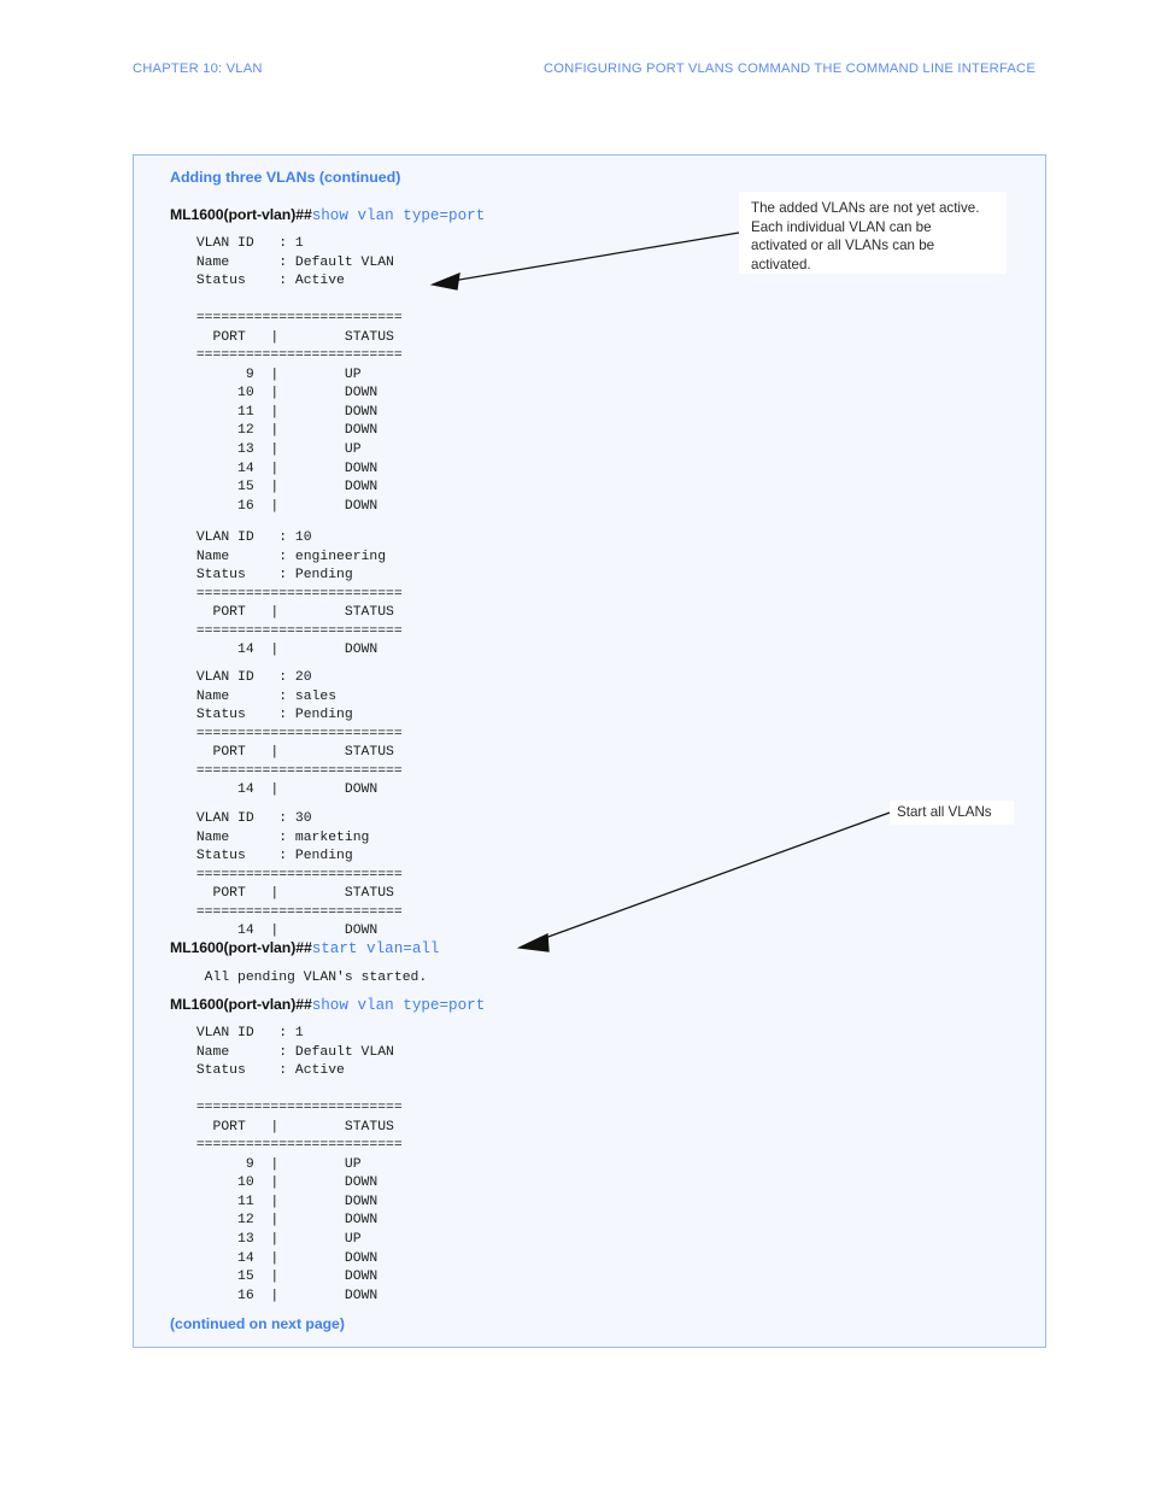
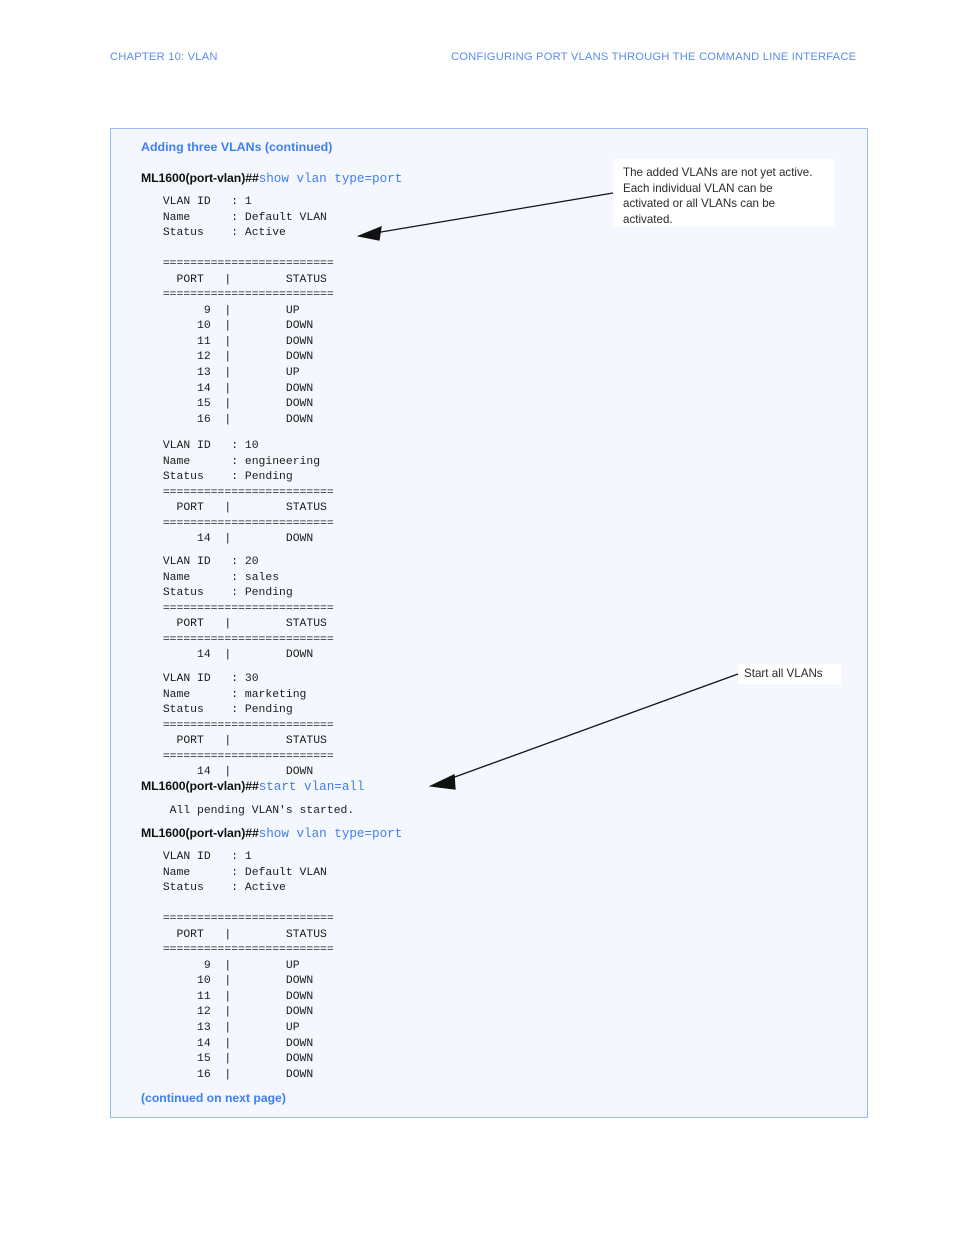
  CHAPTER 10: VLAN
- CONFIGURING PORT VLANS COMMAND THE COMMAND LINE INTERFACE
+ CONFIGURING PORT VLANS THROUGH THE COMMAND LINE INTERFACE
  Adding three VLANs (continued)
  ML1600(port-vlan)##show vlan type=port
  VLAN ID : 1
  Name : Default VLAN
  Status : Active
  =========================
  PORT | STATUS
  =========================
  9 | UP
  10 | DOWN
  11 | DOWN
  12 | DOWN
  13 | UP
  14 | DOWN
  15 | DOWN
  16 | DOWN
  VLAN ID : 10
  Name : engineering
  Status : Pending
  =========================
  PORT | STATUS
  =========================
  14 | DOWN
  VLAN ID : 20
  Name : sales
  Status : Pending
  =========================
  PORT | STATUS
  =========================
  14 | DOWN
  VLAN ID : 30
  Name : marketing
  Status : Pending
  =========================
  PORT | STATUS
  =========================
  14 | DOWN
  ML1600(port-vlan)##start vlan=all
  All pending VLAN's started.
  ML1600(port-vlan)##show vlan type=port
  VLAN ID : 1
  Name : Default VLAN
  Status : Active
  =========================
  PORT | STATUS
  =========================
  9 | UP
  10 | DOWN
  11 | DOWN
  12 | DOWN
  13 | UP
  14 | DOWN
  15 | DOWN
  16 | DOWN
  The added VLANs are not yet active.
  Each individual VLAN can be
  activated or all VLANs can be
  activated.
  Start all VLANs
  (continued on next page)
